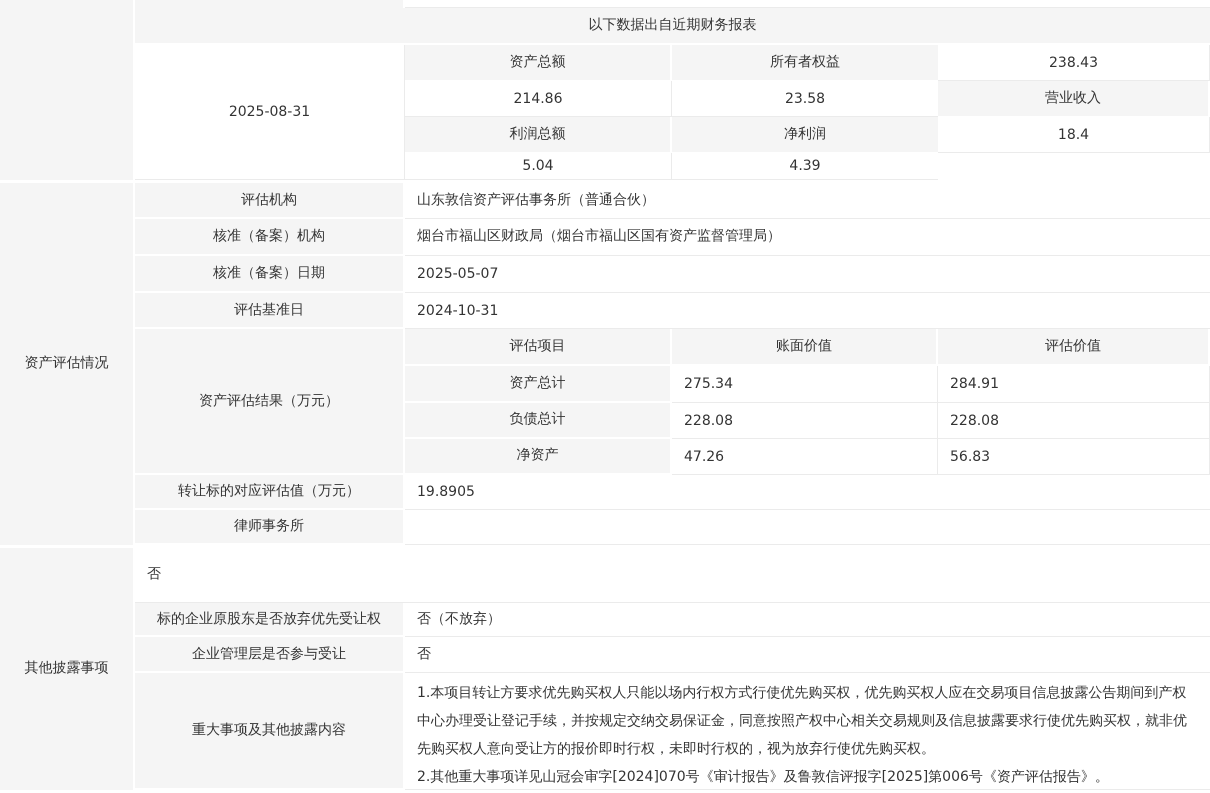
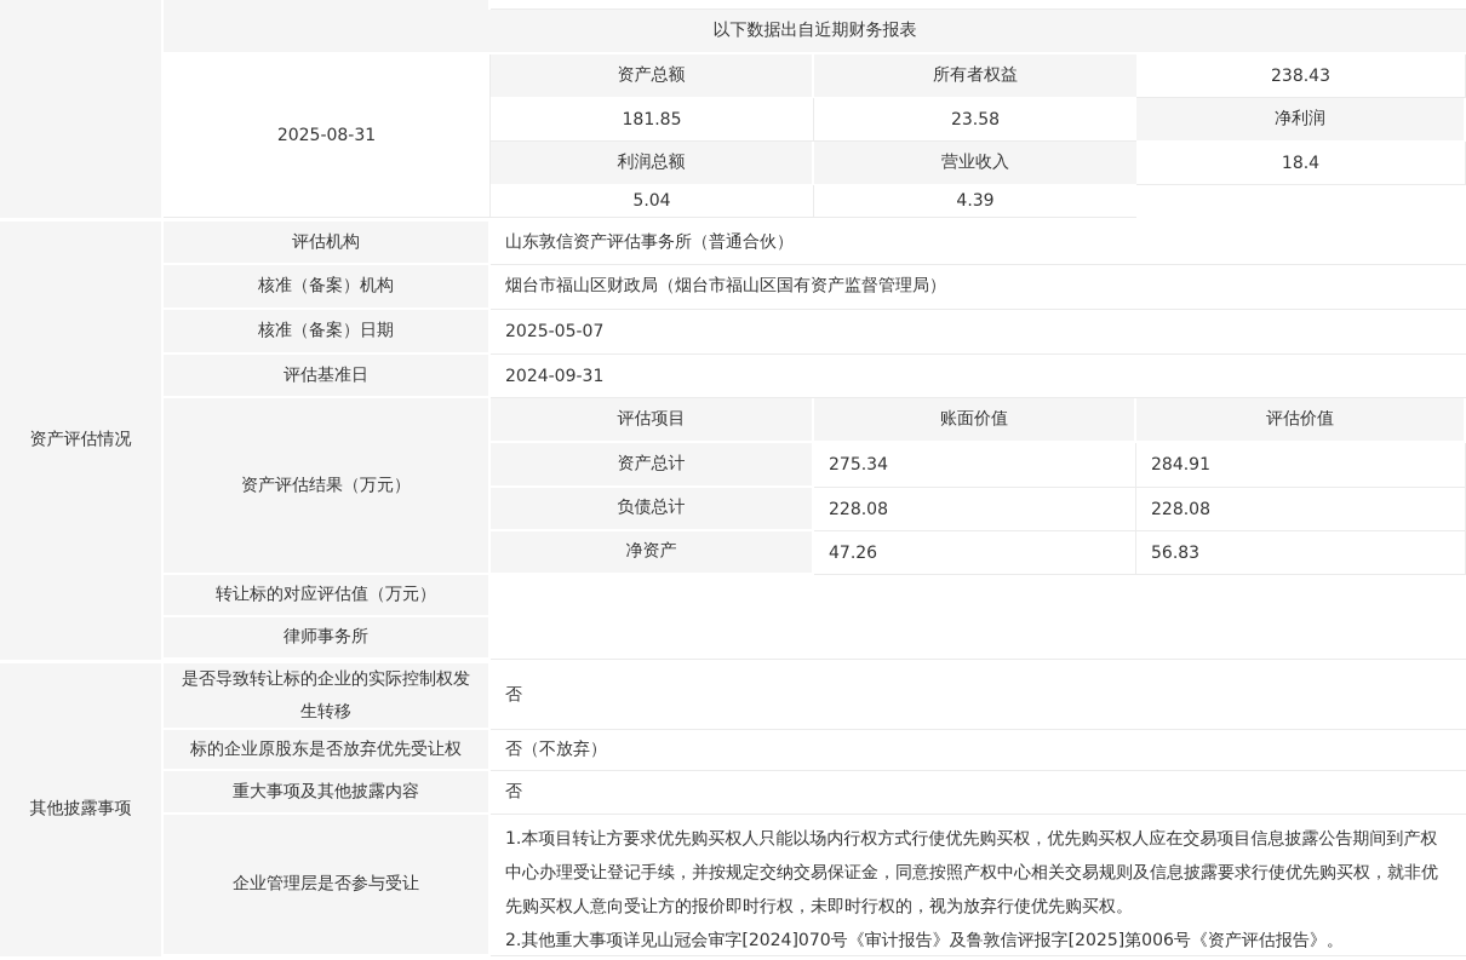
  以下数据出自近期财务报表
  2025-08-31
  资产总额
  所有者权益
  238.43
- 214.86
+ 181.85
  23.58
- 营业收入
+ 净利润
  利润总额
- 净利润
+ 营业收入
  18.4
  5.04
  4.39
  资产评估情况
  评估机构
  山东敦信资产评估事务所（普通合伙）
  核准（备案）机构
  烟台市福山区财政局（烟台市福山区国有资产监督管理局）
  核准（备案）日期
  2025-05-07
  评估基准日
- 2024-10-31
+ 2024-09-31
  资产评估结果（万元）
  评估项目
  账面价值
  评估价值
  资产总计
  275.34
  284.91
  负债总计
  228.08
  228.08
  净资产
  47.26
  56.83
  转让标的对应评估值（万元）
- 19.8905
  律师事务所
  其他披露事项
+ 是否导致转让标的企业的实际控制权发生转移
  否
  标的企业原股东是否放弃优先受让权
  否（不放弃）
- 企业管理层是否参与受让
+ 重大事项及其他披露内容
  否
- 重大事项及其他披露内容
+ 企业管理层是否参与受让
  1.本项目转让方要求优先购买权人只能以场内行权方式行使优先购买权，优先购买权人应在交易项目信息披露公告期间到产权中心办理受让登记手续，并按规定交纳交易保证金，同意按照产权中心相关交易规则及信息披露要求行使优先购买权，就非优先购买权人意向受让方的报价即时行权，未即时行权的，视为放弃行使优先购买权。
  2.其他重大事项详见山冠会审字[2024]070号《审计报告》及鲁敦信评报字[2025]第006号《资产评估报告》。
